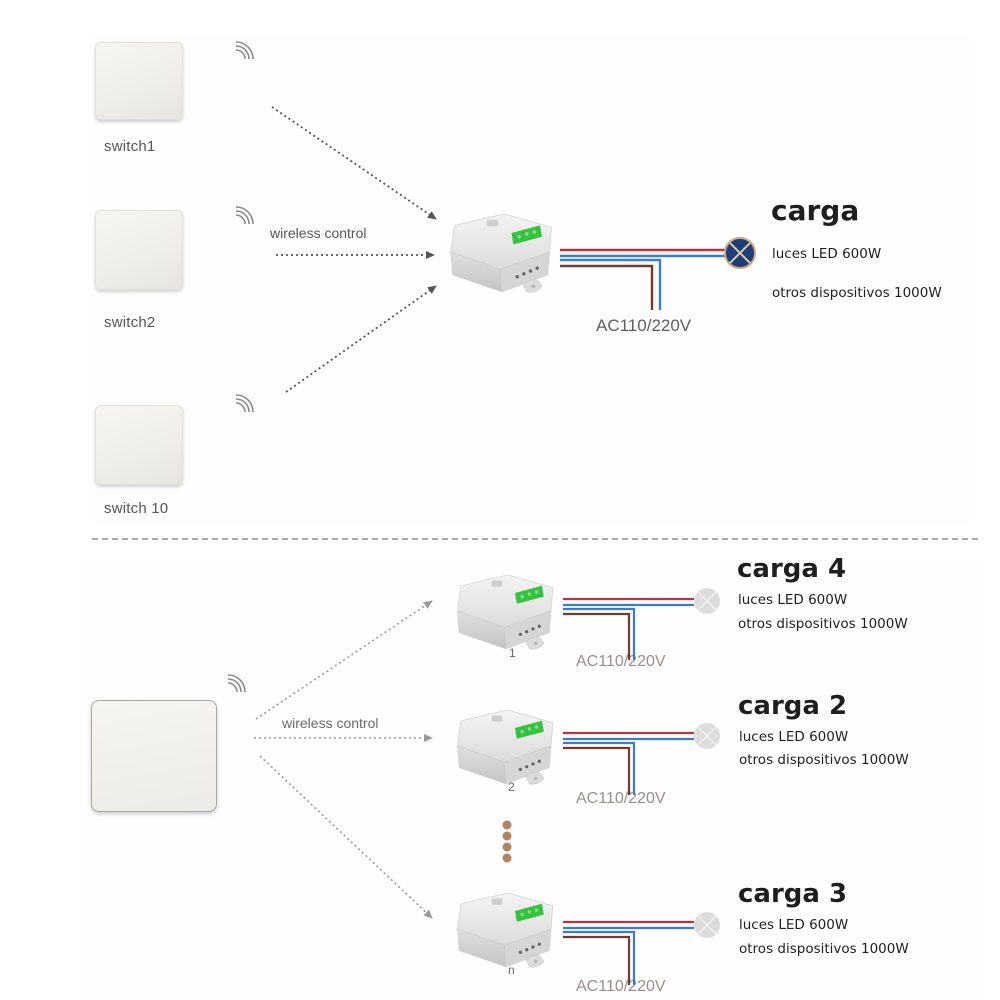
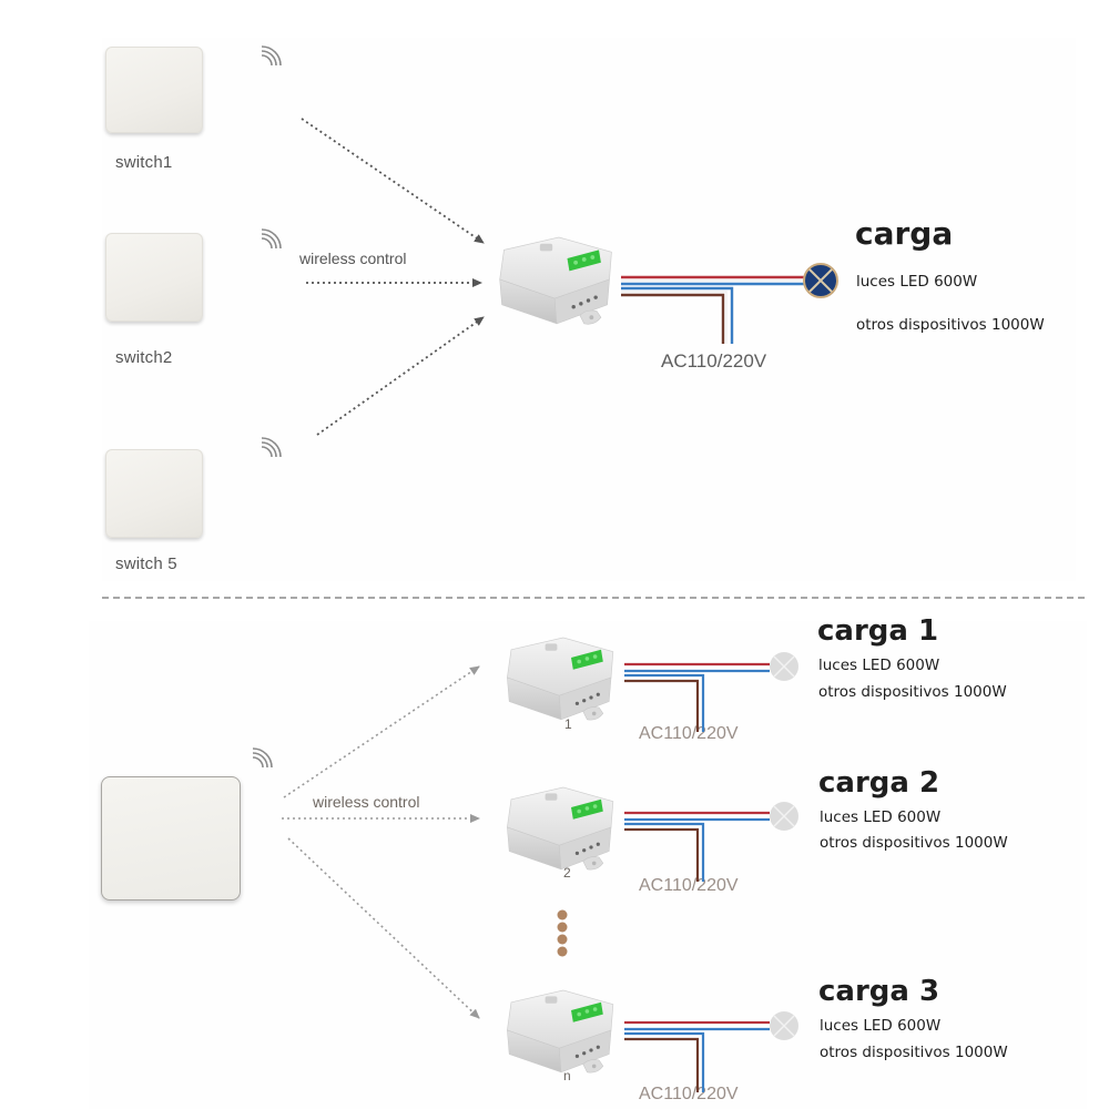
  switch1
  switch2
- switch 10
+ switch 5
  wireless control
  carga
  luces LED 600W
  otros dispositivos 1000W
  AC110/220V
  wireless control
  1
  2
  n
  AC110/220V
  AC110/220V
  AC110/220V
- carga 4
+ carga 1
  luces LED 600W
  otros dispositivos 1000W
  carga 2
  luces LED 600W
  otros dispositivos 1000W
  carga 3
  luces LED 600W
  otros dispositivos 1000W
